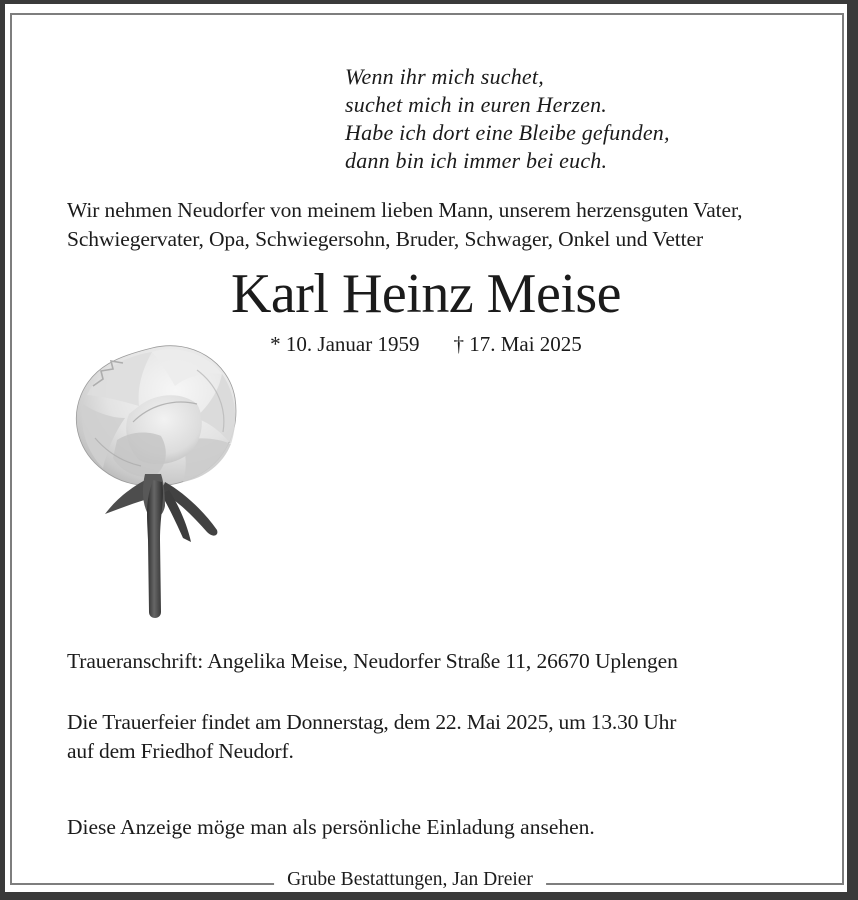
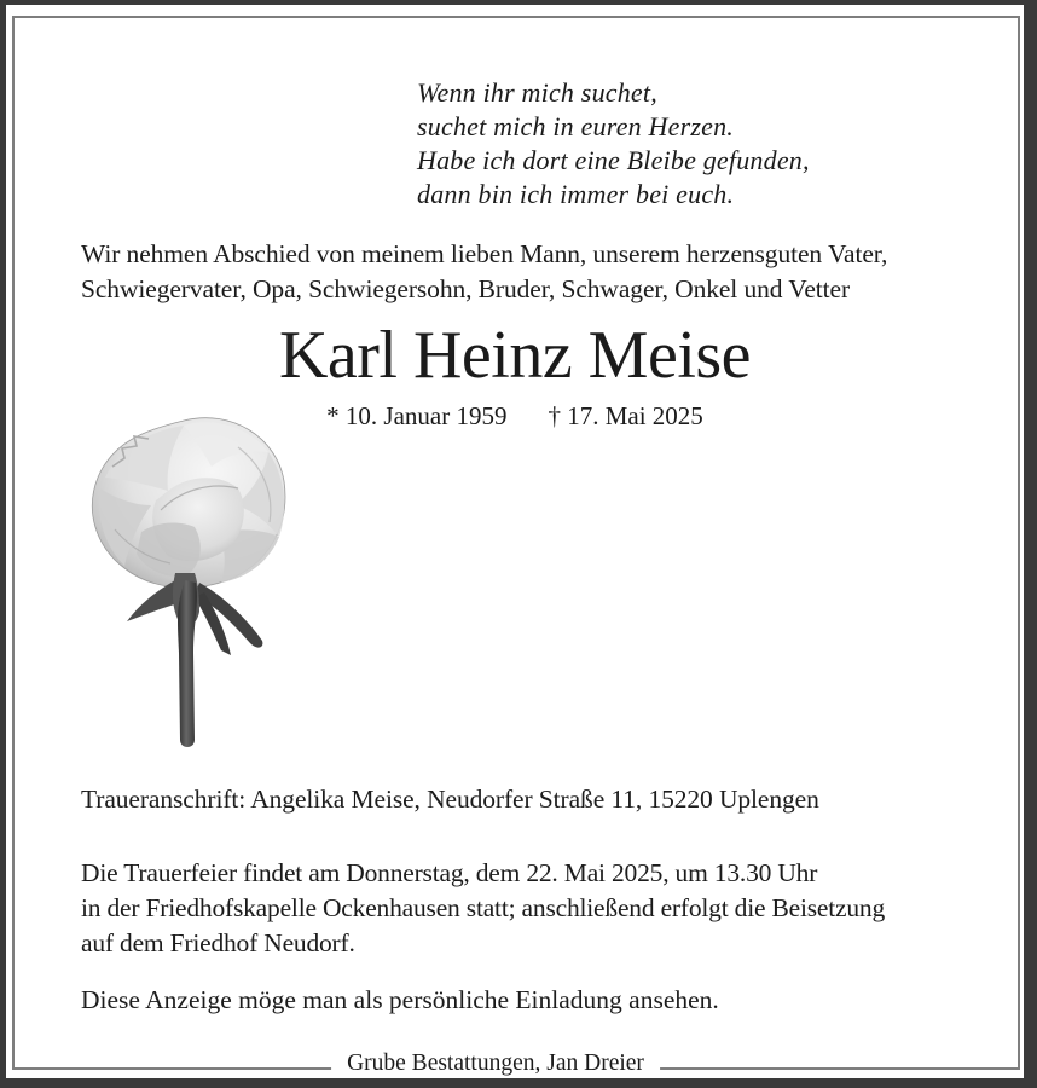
  Wenn ihr mich suchet,
  suchet mich in euren Herzen.
  Habe ich dort eine Bleibe gefunden,
  dann bin ich immer bei euch.
- Wir nehmen Neudorfer von meinem lieben Mann, unserem herzensguten Vater,
+ Wir nehmen Abschied von meinem lieben Mann, unserem herzensguten Vater,
  Schwiegervater, Opa, Schwiegersohn, Bruder, Schwager, Onkel und Vetter
  Karl Heinz Meise
  * 10. Januar 1959 † 17. Mai 2025
- Traueranschrift: Angelika Meise, Neudorfer Straße 11, 26670 Uplengen
+ Traueranschrift: Angelika Meise, Neudorfer Straße 11, 15220 Uplengen
  Die Trauerfeier findet am Donnerstag, dem 22. Mai 2025, um 13.30 Uhr
+ in der Friedhofskapelle Ockenhausen statt; anschließend erfolgt die Beisetzung
  auf dem Friedhof Neudorf.
  Diese Anzeige möge man als persönliche Einladung ansehen.
  Grube Bestattungen, Jan Dreier
